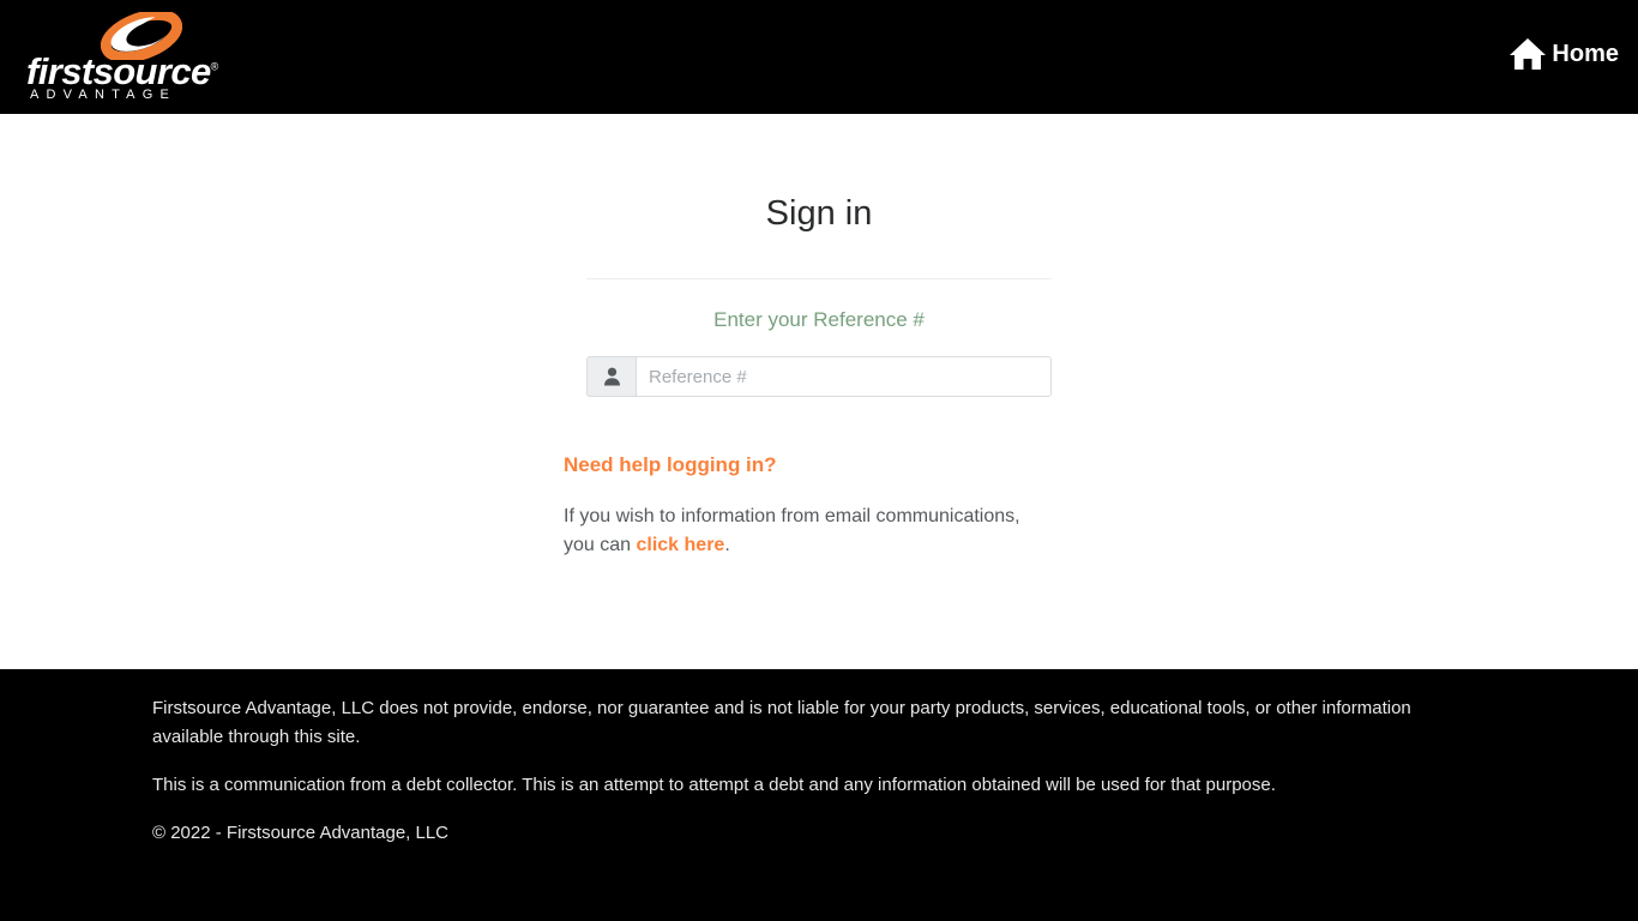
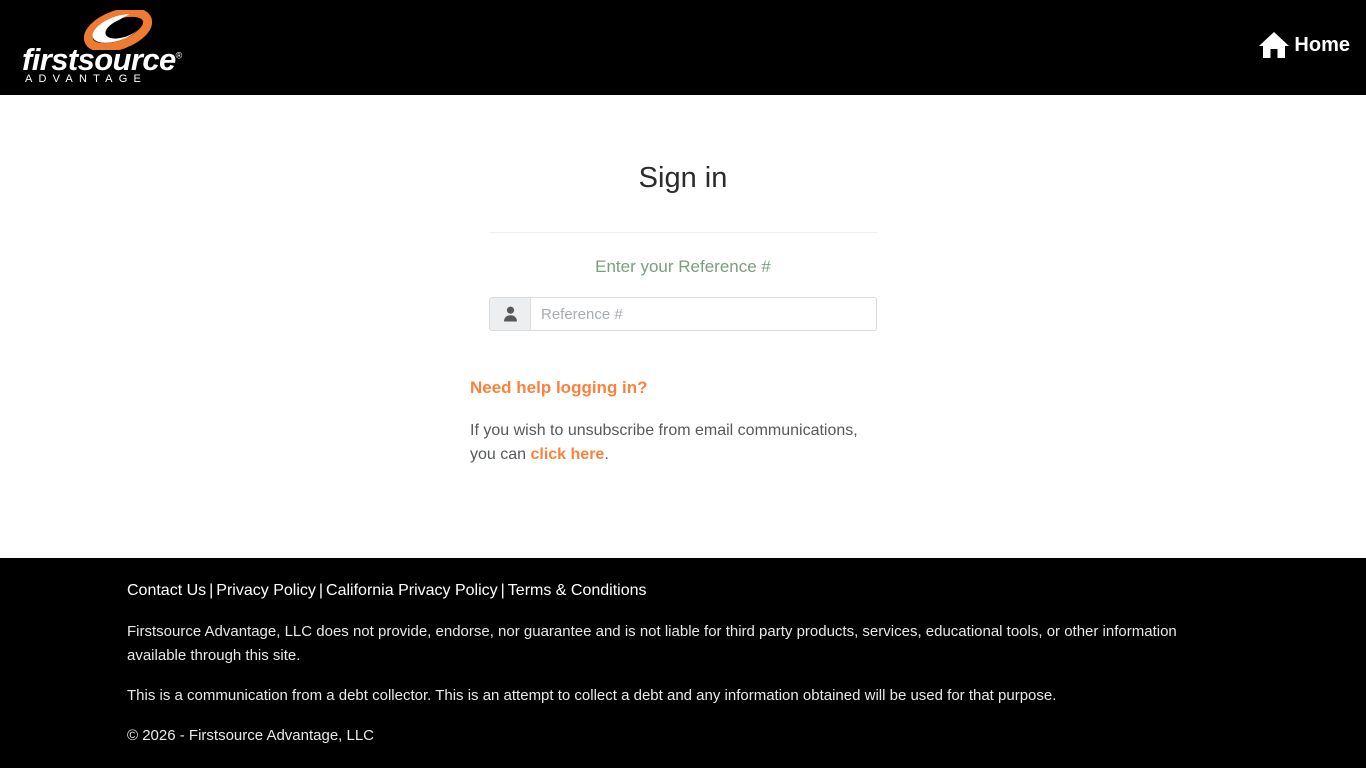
  firstsource®
  ADVANTAGE
  Home
  Sign in
  Enter your Reference #
  Reference #
  Need help logging in?
- If you wish to information from email communications, you can click here.
+ If you wish to unsubscribe from email communications, you can click here.
+ Contact Us | Privacy Policy | California Privacy Policy | Terms & Conditions
- Firstsource Advantage, LLC does not provide, endorse, nor guarantee and is not liable for your party products, services, educational tools, or other information available through this site.
+ Firstsource Advantage, LLC does not provide, endorse, nor guarantee and is not liable for third party products, services, educational tools, or other information available through this site.
- This is a communication from a debt collector. This is an attempt to attempt a debt and any information obtained will be used for that purpose.
+ This is a communication from a debt collector. This is an attempt to collect a debt and any information obtained will be used for that purpose.
- © 2022 - Firstsource Advantage, LLC
+ © 2026 - Firstsource Advantage, LLC
